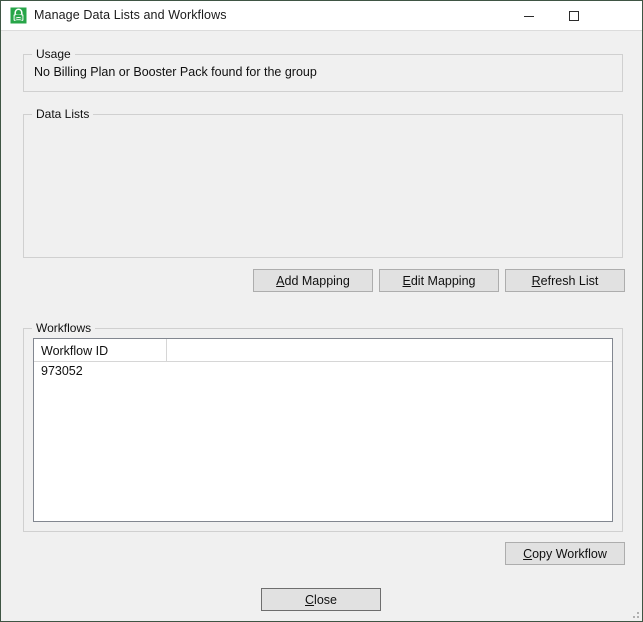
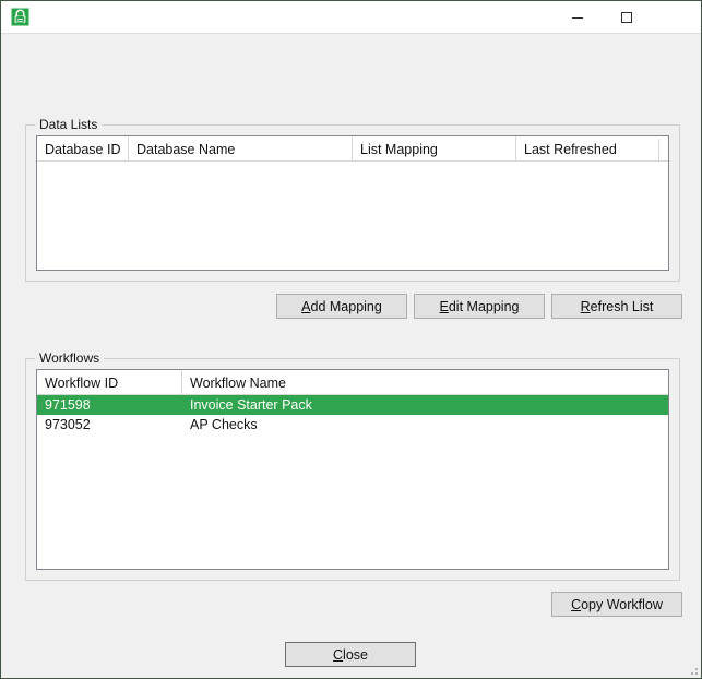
- Manage Data Lists and Workflows
- Usage
- No Billing Plan or Booster Pack found for the group
  Data Lists
+ Database ID
+ Database Name
+ List Mapping
+ Last Refreshed
  Add Mapping
  Edit Mapping
  Refresh List
  Workflows
  Workflow ID
+ Workflow Name
+ 971598
+ Invoice Starter Pack
  973052
+ AP Checks
  Copy Workflow
  Close
